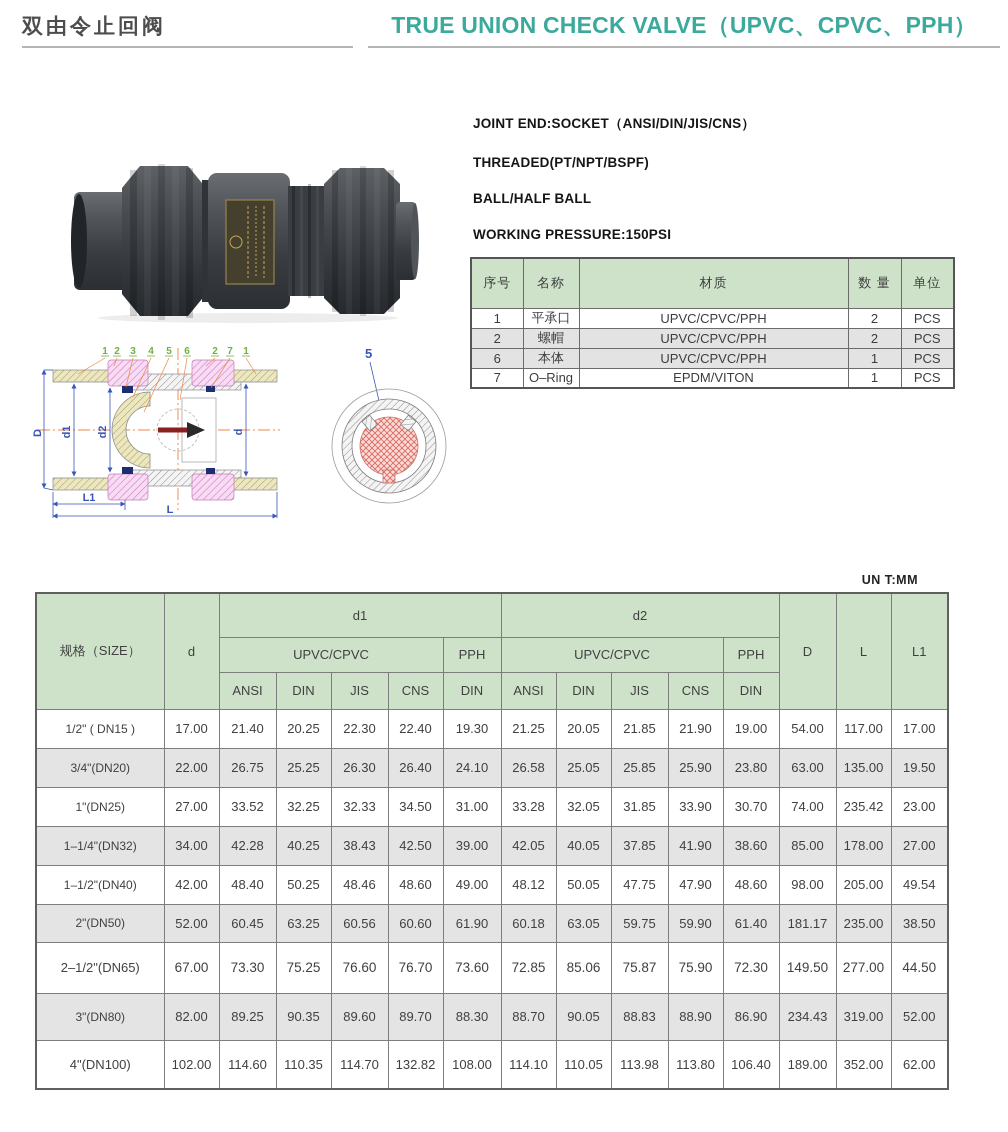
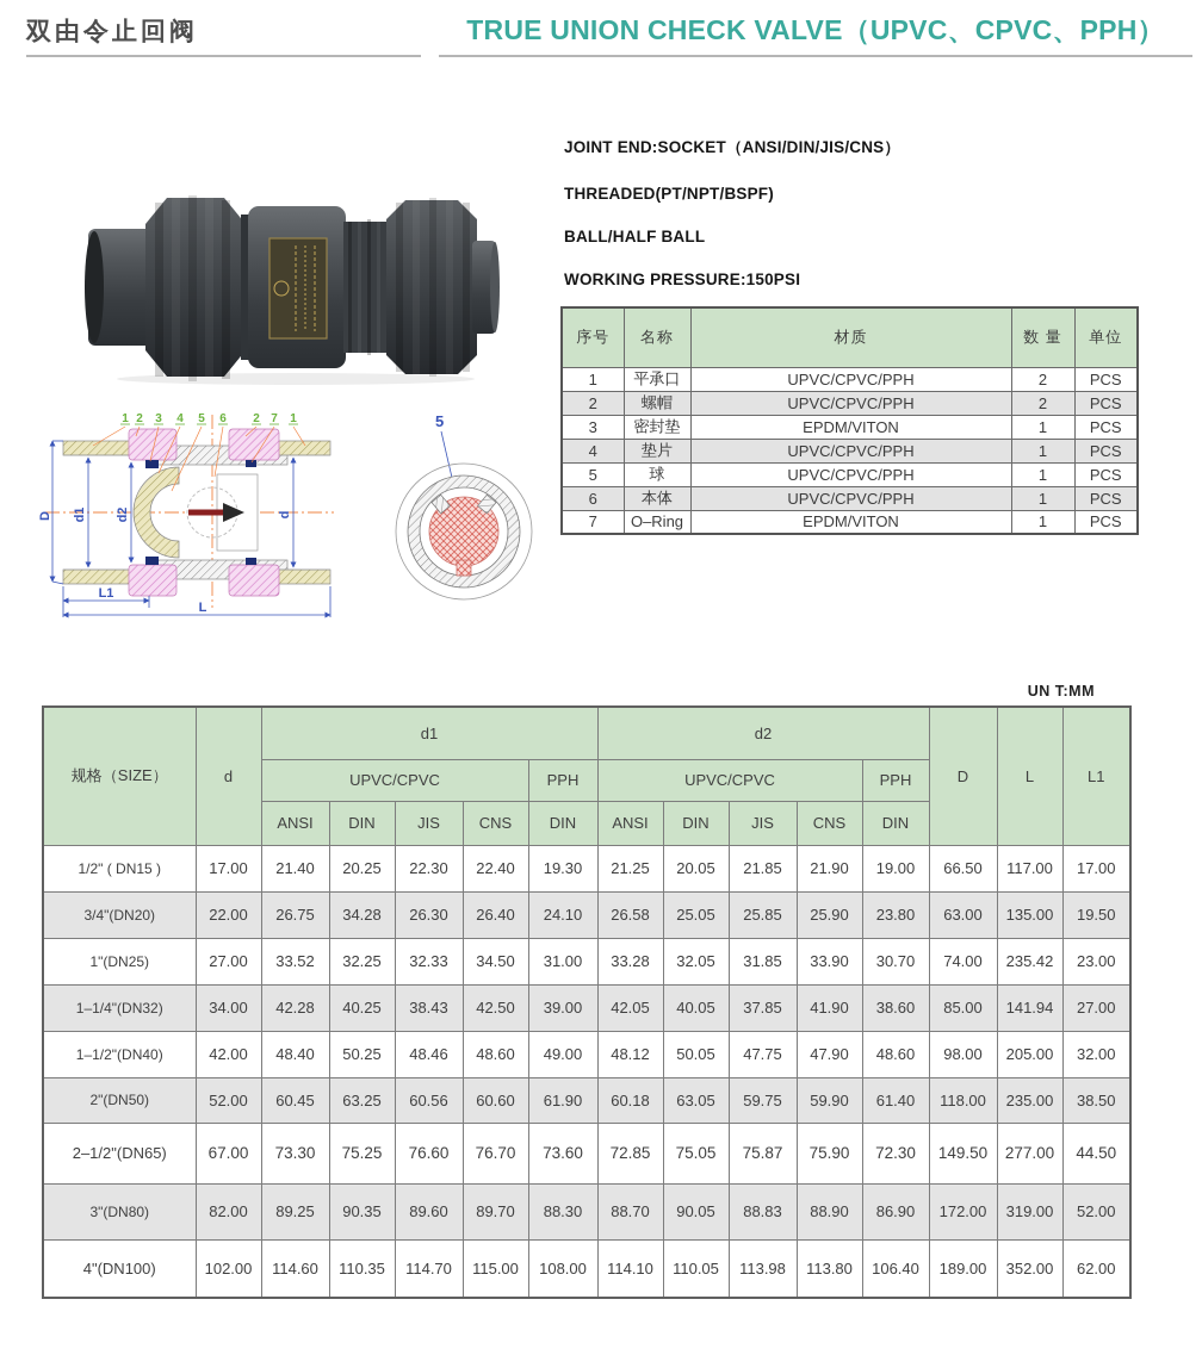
  双由令止回阀
  TRUE UNION CHECK VALVE（UPVC、CPVC、PPH）
  JOINT END:SOCKET（ANSI/DIN/JIS/CNS）
  THREADED(PT/NPT/BSPF)
  BALL/HALF BALL
  WORKING PRESSURE:150PSI
  序号	名称	材质	数 量	单位
  1	平承口	UPVC/CPVC/PPH	2	PCS
  2	螺帽	UPVC/CPVC/PPH	2	PCS
+ 3	密封垫	EPDM/VITON	1	PCS
+ 4	垫片	UPVC/CPVC/PPH	1	PCS
+ 5	球	UPVC/CPVC/PPH	1	PCS
  6	本体	UPVC/CPVC/PPH	1	PCS
  7	O–Ring	EPDM/VITON	1	PCS
  L1
  L
  1
  2
  3
  4
  5
  6
  2
  7
  1
  5
  UN T:MM
  规格（SIZE）	d	d1	d2	D	L	L1
  UPVC/CPVC	PPH	UPVC/CPVC	PPH
  ANSI	DIN	JIS	CNS	DIN	ANSI	DIN	JIS	CNS	DIN
- 1/2" ( DN15 )	17.00	21.40	20.25	22.30	22.40	19.30	21.25	20.05	21.85	21.90	19.00	54.00	117.00	17.00
+ 1/2" ( DN15 )	17.00	21.40	20.25	22.30	22.40	19.30	21.25	20.05	21.85	21.90	19.00	66.50	117.00	17.00
- 3/4"(DN20)	22.00	26.75	25.25	26.30	26.40	24.10	26.58	25.05	25.85	25.90	23.80	63.00	135.00	19.50
+ 3/4"(DN20)	22.00	26.75	34.28	26.30	26.40	24.10	26.58	25.05	25.85	25.90	23.80	63.00	135.00	19.50
  1"(DN25)	27.00	33.52	32.25	32.33	34.50	31.00	33.28	32.05	31.85	33.90	30.70	74.00	235.42	23.00
- 1–1/4"(DN32)	34.00	42.28	40.25	38.43	42.50	39.00	42.05	40.05	37.85	41.90	38.60	85.00	178.00	27.00
+ 1–1/4"(DN32)	34.00	42.28	40.25	38.43	42.50	39.00	42.05	40.05	37.85	41.90	38.60	85.00	141.94	27.00
- 1–1/2"(DN40)	42.00	48.40	50.25	48.46	48.60	49.00	48.12	50.05	47.75	47.90	48.60	98.00	205.00	49.54
+ 1–1/2"(DN40)	42.00	48.40	50.25	48.46	48.60	49.00	48.12	50.05	47.75	47.90	48.60	98.00	205.00	32.00
- 2"(DN50)	52.00	60.45	63.25	60.56	60.60	61.90	60.18	63.05	59.75	59.90	61.40	181.17	235.00	38.50
+ 2"(DN50)	52.00	60.45	63.25	60.56	60.60	61.90	60.18	63.05	59.75	59.90	61.40	118.00	235.00	38.50
- 2–1/2"(DN65)	67.00	73.30	75.25	76.60	76.70	73.60	72.85	85.06	75.87	75.90	72.30	149.50	277.00	44.50
+ 2–1/2"(DN65)	67.00	73.30	75.25	76.60	76.70	73.60	72.85	75.05	75.87	75.90	72.30	149.50	277.00	44.50
- 3"(DN80)	82.00	89.25	90.35	89.60	89.70	88.30	88.70	90.05	88.83	88.90	86.90	234.43	319.00	52.00
+ 3"(DN80)	82.00	89.25	90.35	89.60	89.70	88.30	88.70	90.05	88.83	88.90	86.90	172.00	319.00	52.00
- 4"(DN100)	102.00	114.60	110.35	114.70	132.82	108.00	114.10	110.05	113.98	113.80	106.40	189.00	352.00	62.00
+ 4"(DN100)	102.00	114.60	110.35	114.70	115.00	108.00	114.10	110.05	113.98	113.80	106.40	189.00	352.00	62.00
